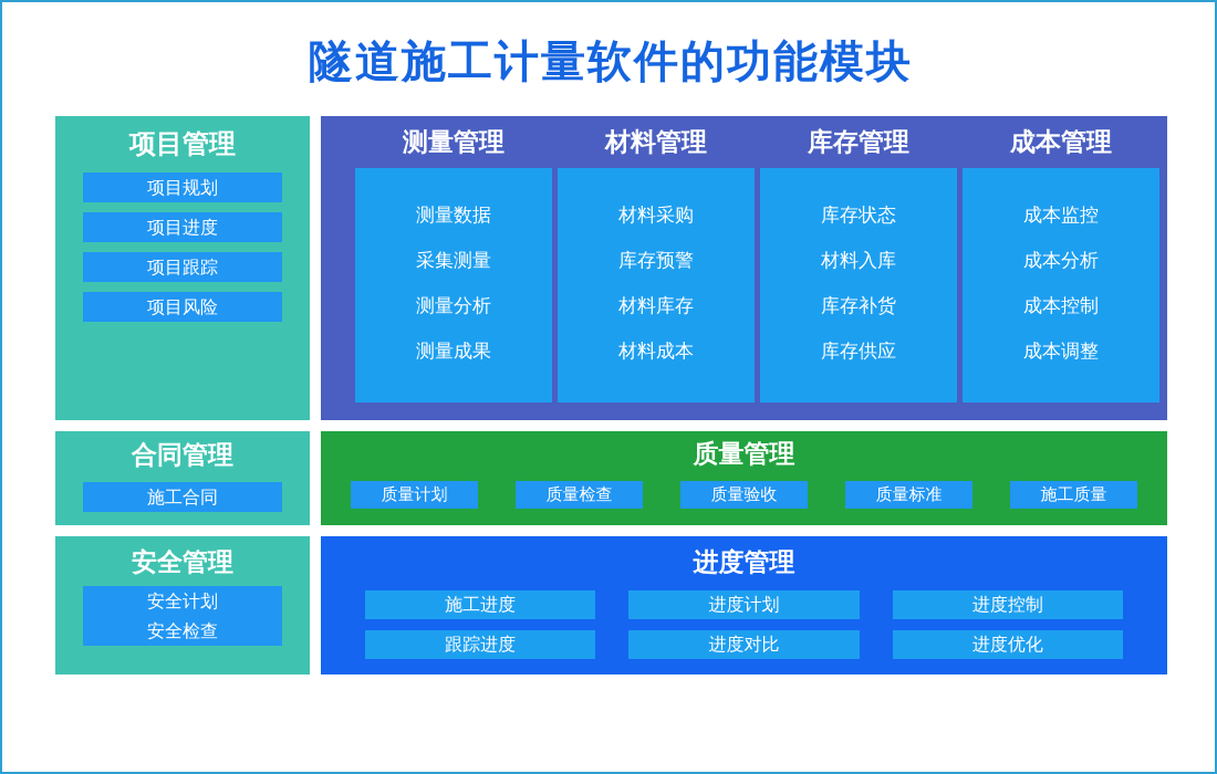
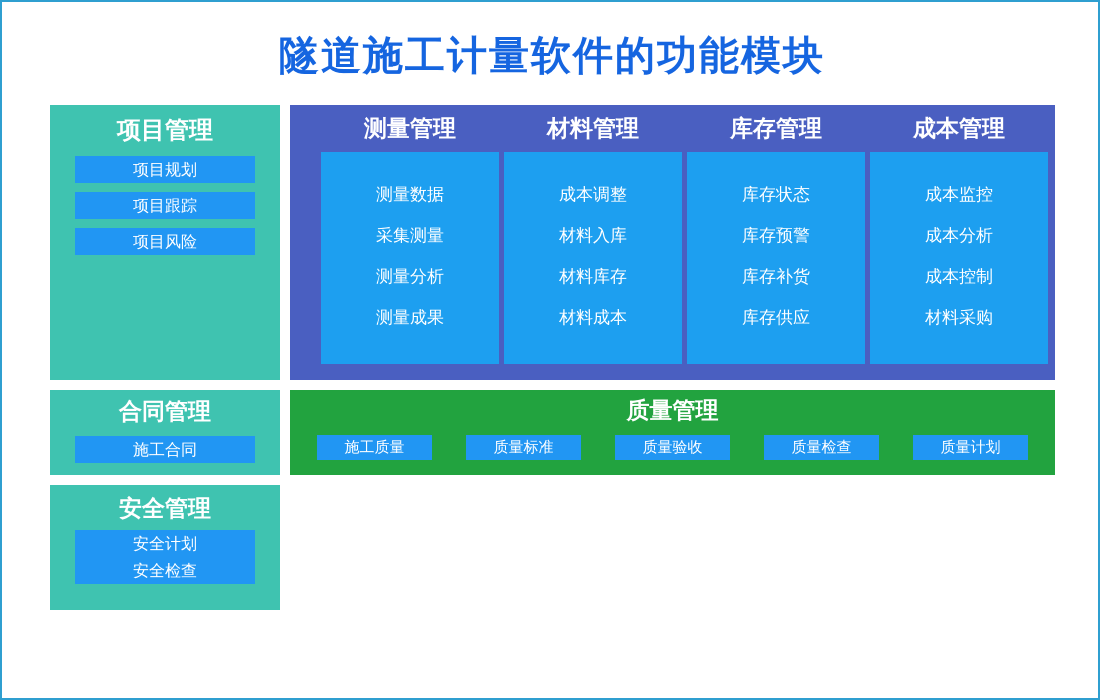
  隧道施工计量软件的功能模块
  项目管理
  项目规划
- 项目进度
  项目跟踪
  项目风险
  测量管理
  测量数据
  采集测量
  测量分析
  测量成果
  材料管理
- 材料采购
+ 成本调整
- 库存预警
+ 材料入库
  材料库存
  材料成本
  库存管理
  库存状态
- 材料入库
+ 库存预警
  库存补货
  库存供应
  成本管理
  成本监控
  成本分析
  成本控制
- 成本调整
+ 材料采购
  合同管理
  施工合同
  质量管理
- 质量计划
+ 施工质量
- 质量检查
+ 质量标准
  质量验收
- 质量标准
+ 质量检查
- 施工质量
+ 质量计划
  安全管理
  安全计划
  安全检查
- 进度管理
- 施工进度
- 进度计划
- 进度控制
- 跟踪进度
- 进度对比
- 进度优化
